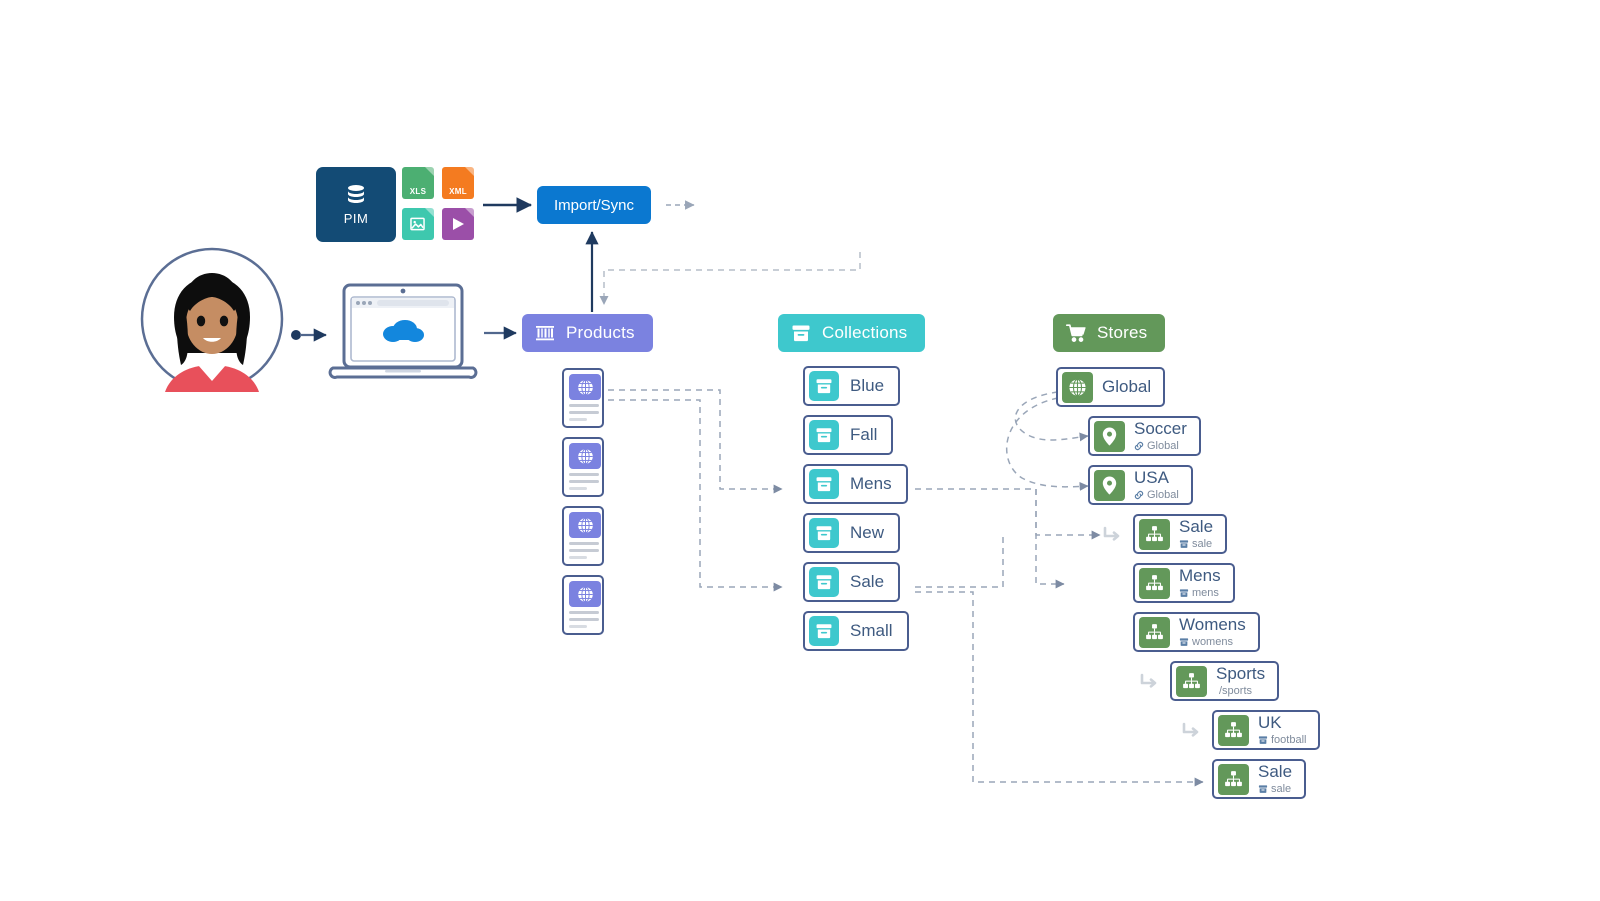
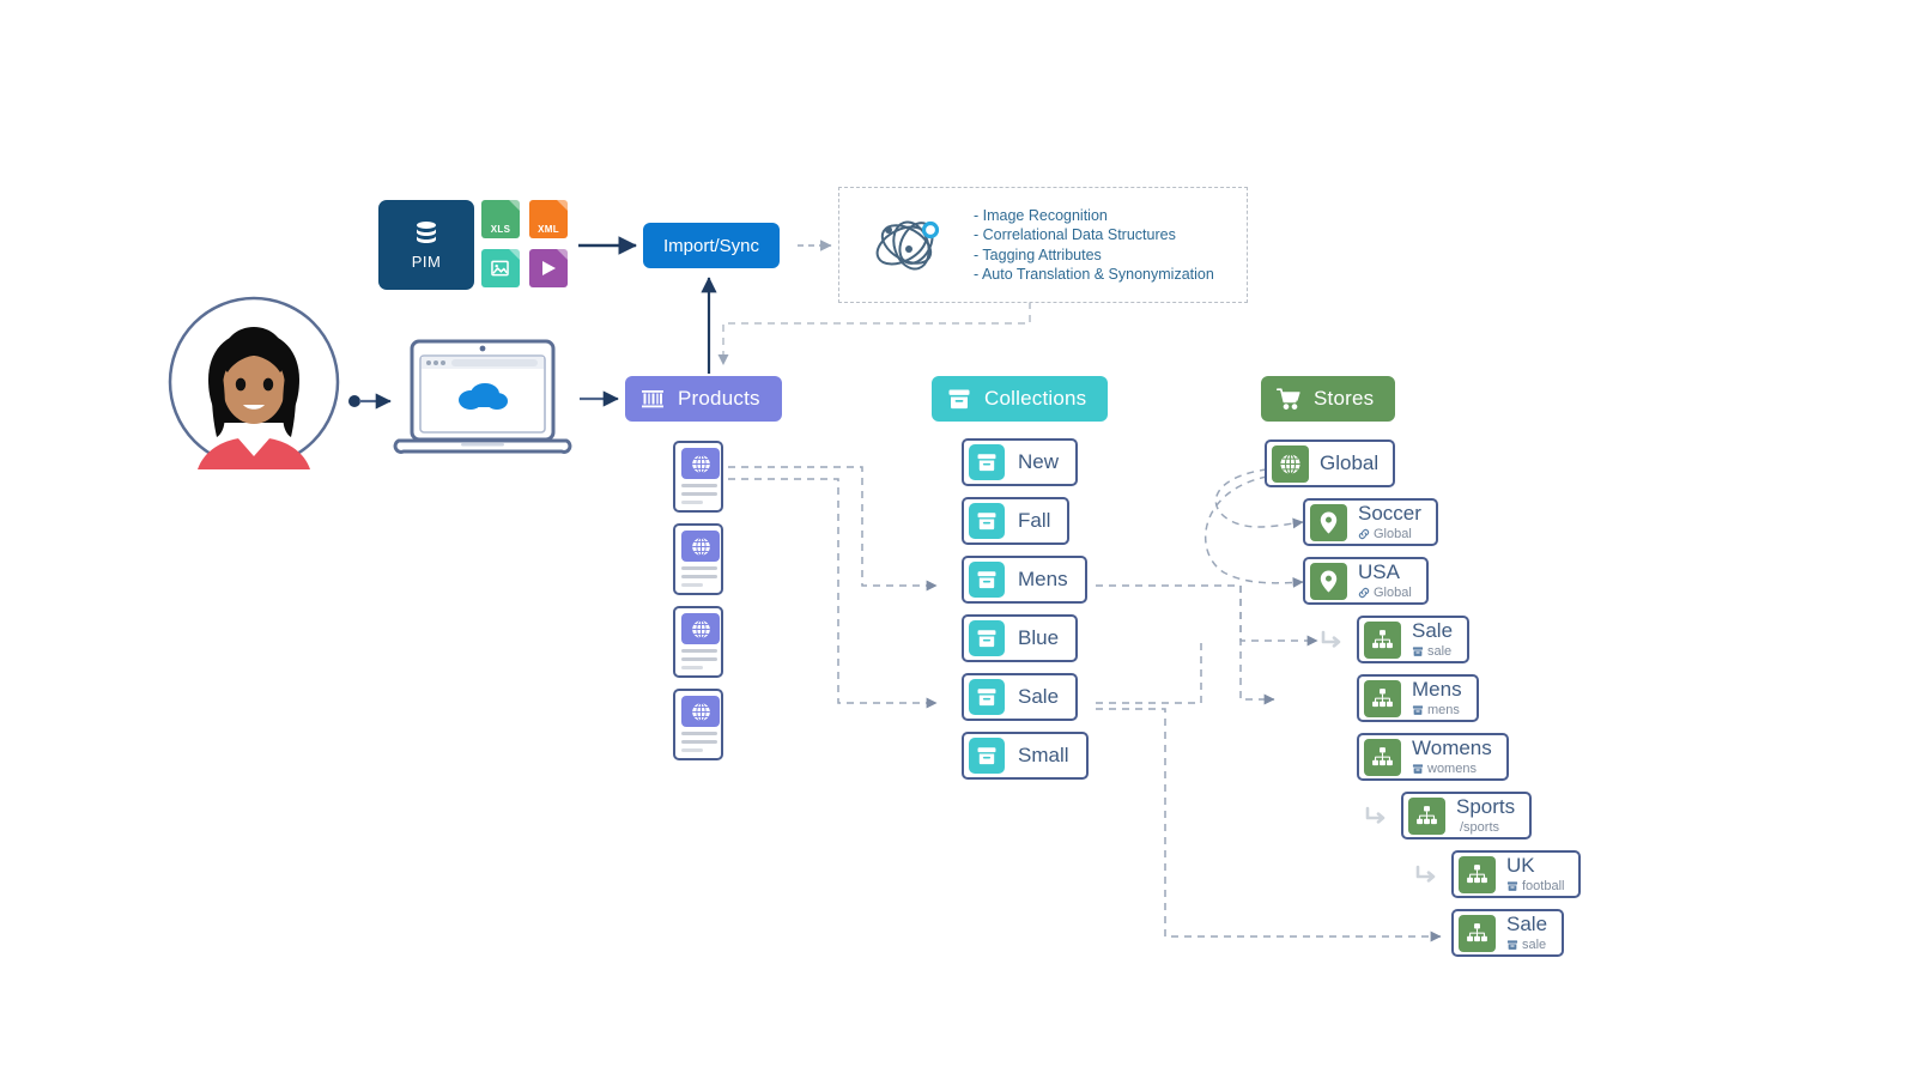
  PIM
  XLS
  XML
  Import/Sync
+ - Image Recognition
+ - Correlational Data Structures
+ - Tagging Attributes
+ - Auto Translation & Synonymization
  Products
  Collections
  Stores
- Blue
+ New
  Fall
  Mens
- New
+ Blue
  Sale
  Small
  Global
  Soccer
  Global
  USA
  Global
  Sale
  sale
  Mens
  mens
  Womens
  womens
  Sports
  /sports
  UK
  football
  Sale
  sale
